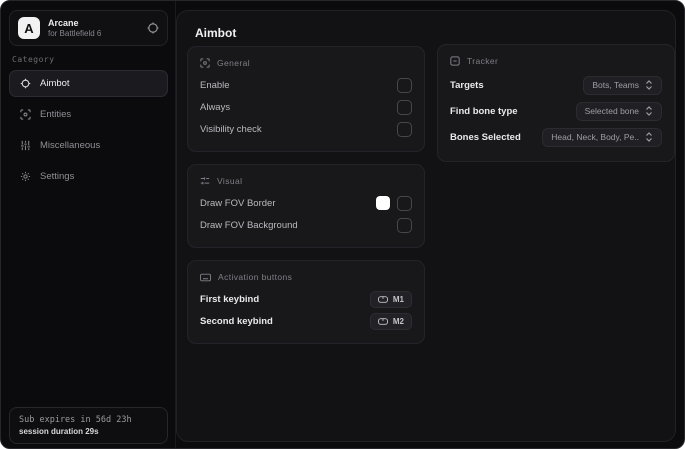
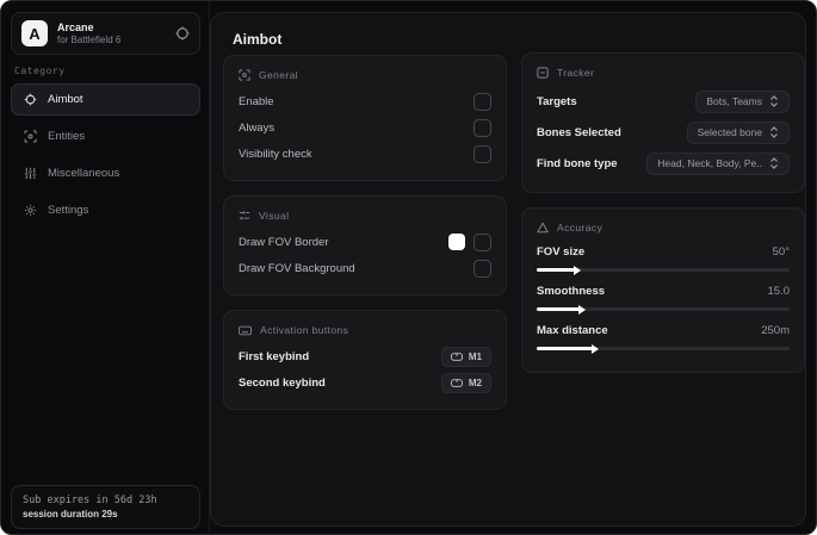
  A
  Arcane
  for Battlefield 6
  Category
  Aimbot
  Entities
  Miscellaneous
  Settings
  Sub expires in 56d 23h
  session duration 29s
  Aimbot
  General
  Enable
  Always
  Visibility check
  Visual
  Draw FOV Border
  Draw FOV Background
  Activation buttons
  First keybind
  M1
  Second keybind
  M2
  Tracker
  Targets
  Bots, Teams
- Find bone type
+ Bones Selected
  Selected bone
- Bones Selected
+ Find bone type
  Head, Neck, Body, Pe..
+ Accuracy
+ FOV size
+ 50°
+ Smoothness
+ 15.0
+ Max distance
+ 250m
